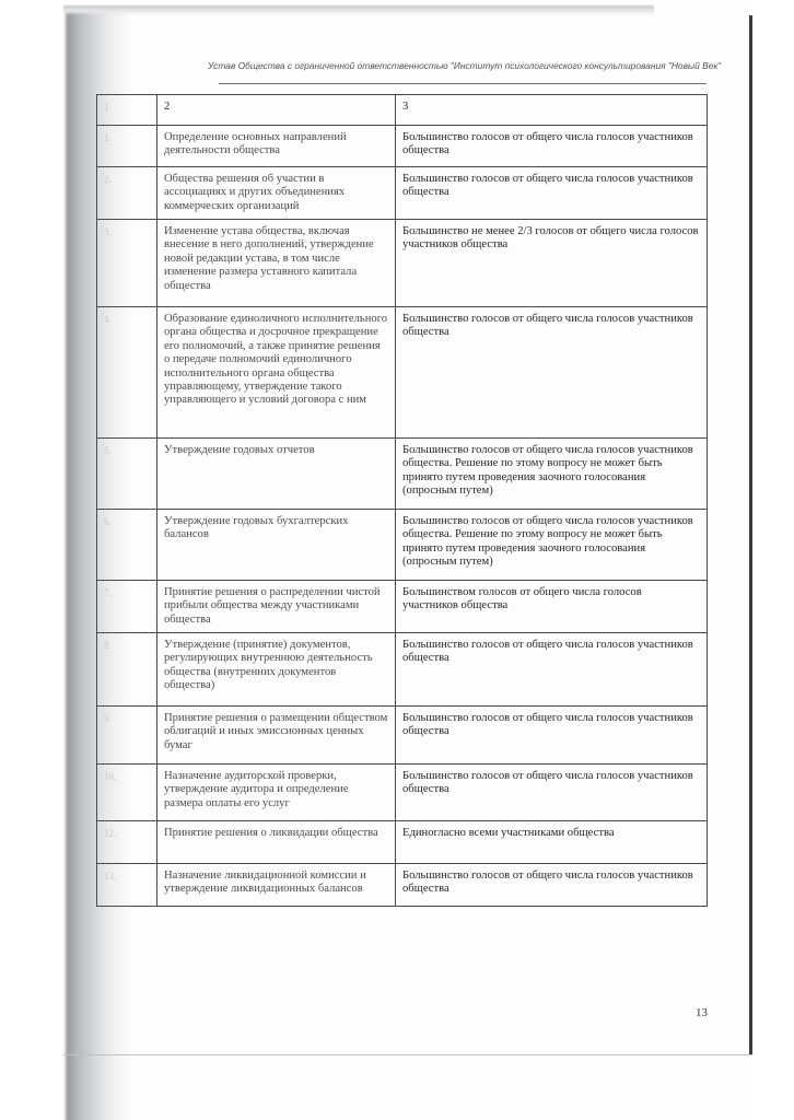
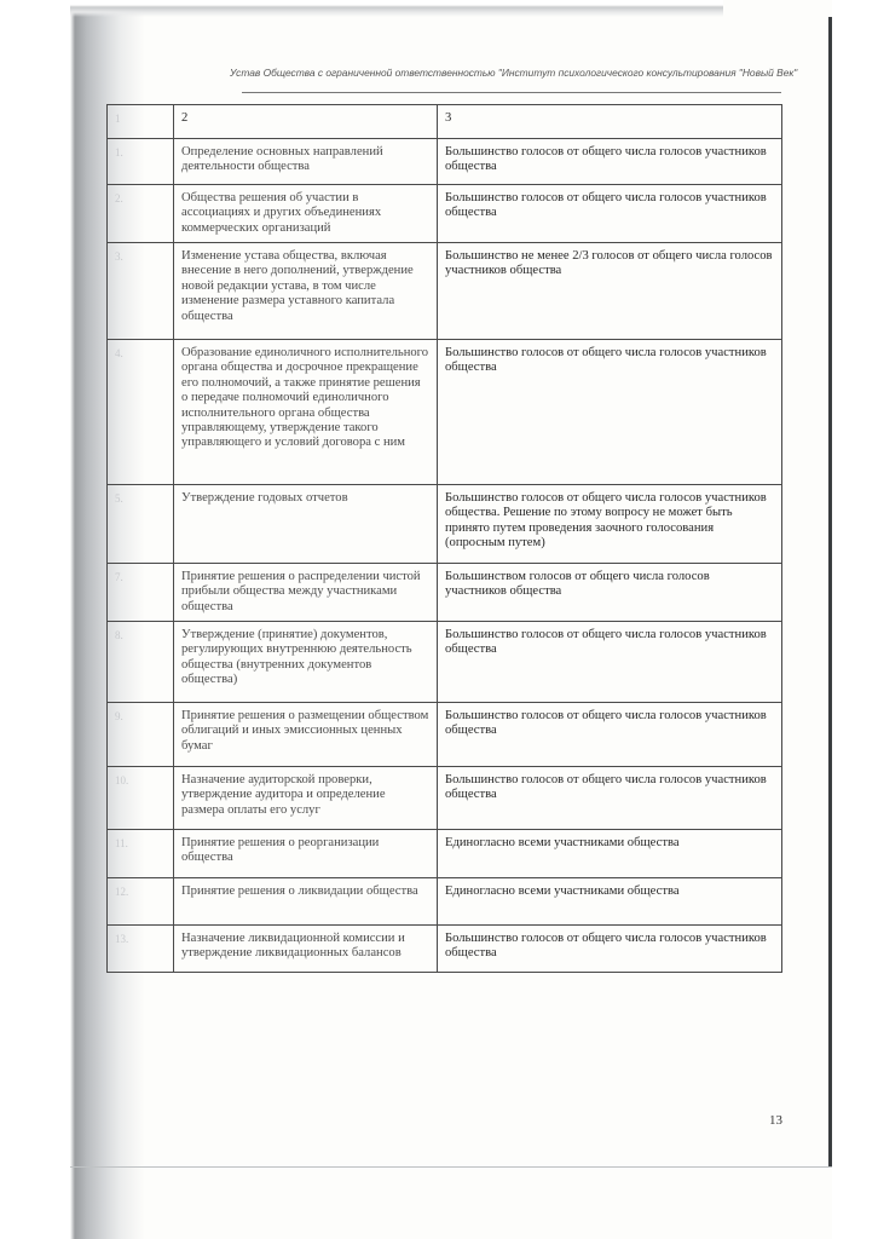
  Устав Общества с ограниченной ответственностью "Институт психологического консультирования "Новый Век"
  1	2	3
  1.	Определение основных направлений деятельности общества	Большинство голосов от общего числа голосов участников общества
  2.	Общества решения об участии в ассоциациях и других объединениях коммерческих организаций	Большинство голосов от общего числа голосов участников общества
  3.	Изменение устава общества, включая внесение в него дополнений, утверждение новой редакции устава, в том числе изменение размера уставного капитала общества	Большинство не менее 2/3 голосов от общего числа голосов участников общества
  4.	Образование единоличного исполнительного органа общества и досрочное прекращение его полномочий, а также принятие решения о передаче полномочий единоличного исполнительного органа общества управляющему, утверждение такого управляющего и условий договора с ним	Большинство голосов от общего числа голосов участников общества
  5.	Утверждение годовых отчетов	Большинство голосов от общего числа голосов участников общества. Решение по этому вопросу не может быть принято путем проведения заочного голосования (опросным путем)
- 6.	Утверждение годовых бухгалтерских балансов	Большинство голосов от общего числа голосов участников общества. Решение по этому вопросу не может быть принято путем проведения заочного голосования (опросным путем)
  7.	Принятие решения о распределении чистой прибыли общества между участниками общества	Большинством голосов от общего числа голосов участников общества
  8.	Утверждение (принятие) документов, регулирующих внутреннюю деятельность общества (внутренних документов общества)	Большинство голосов от общего числа голосов участников общества
  9.	Принятие решения о размещении обществом облигаций и иных эмиссионных ценных бумаг	Большинство голосов от общего числа голосов участников общества
  10.	Назначение аудиторской проверки, утверждение аудитора и определение размера оплаты его услуг	Большинство голосов от общего числа голосов участников общества
+ 11.	Принятие решения о реорганизации общества	Единогласно всеми участниками общества
  12.	Принятие решения о ликвидации общества	Единогласно всеми участниками общества
  13.	Назначение ликвидационной комиссии и утверждение ликвидационных балансов	Большинство голосов от общего числа голосов участников общества
  13
